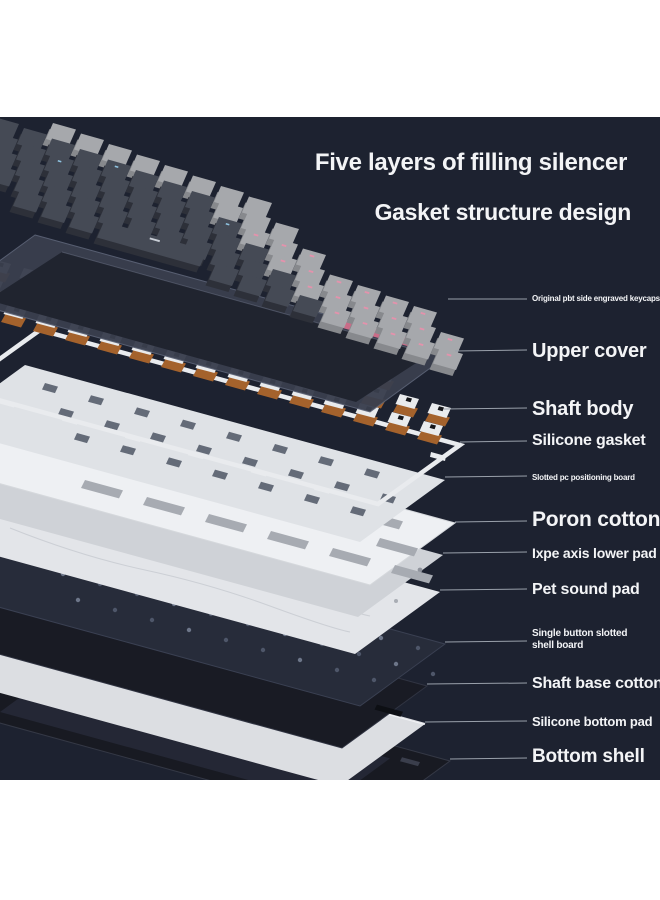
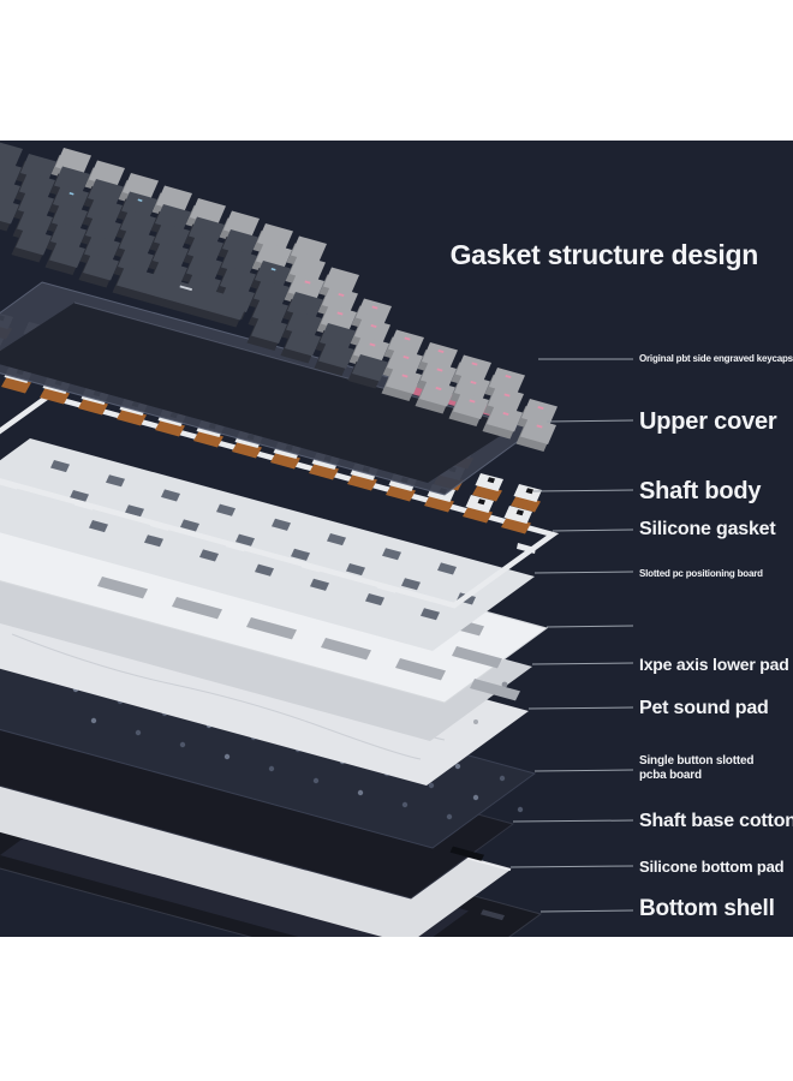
- Five layers of filling silencer
  Gasket structure design
  Original pbt side engraved keycaps
  Upper cover
  Shaft body
  Silicone gasket
  Slotted pc positioning board
- Poron cotton
  Ixpe axis lower pad
  Pet sound pad
- Single button slotted shell board
+ Single button slotted pcba board
  Shaft base cotton
  Silicone bottom pad
  Bottom shell
